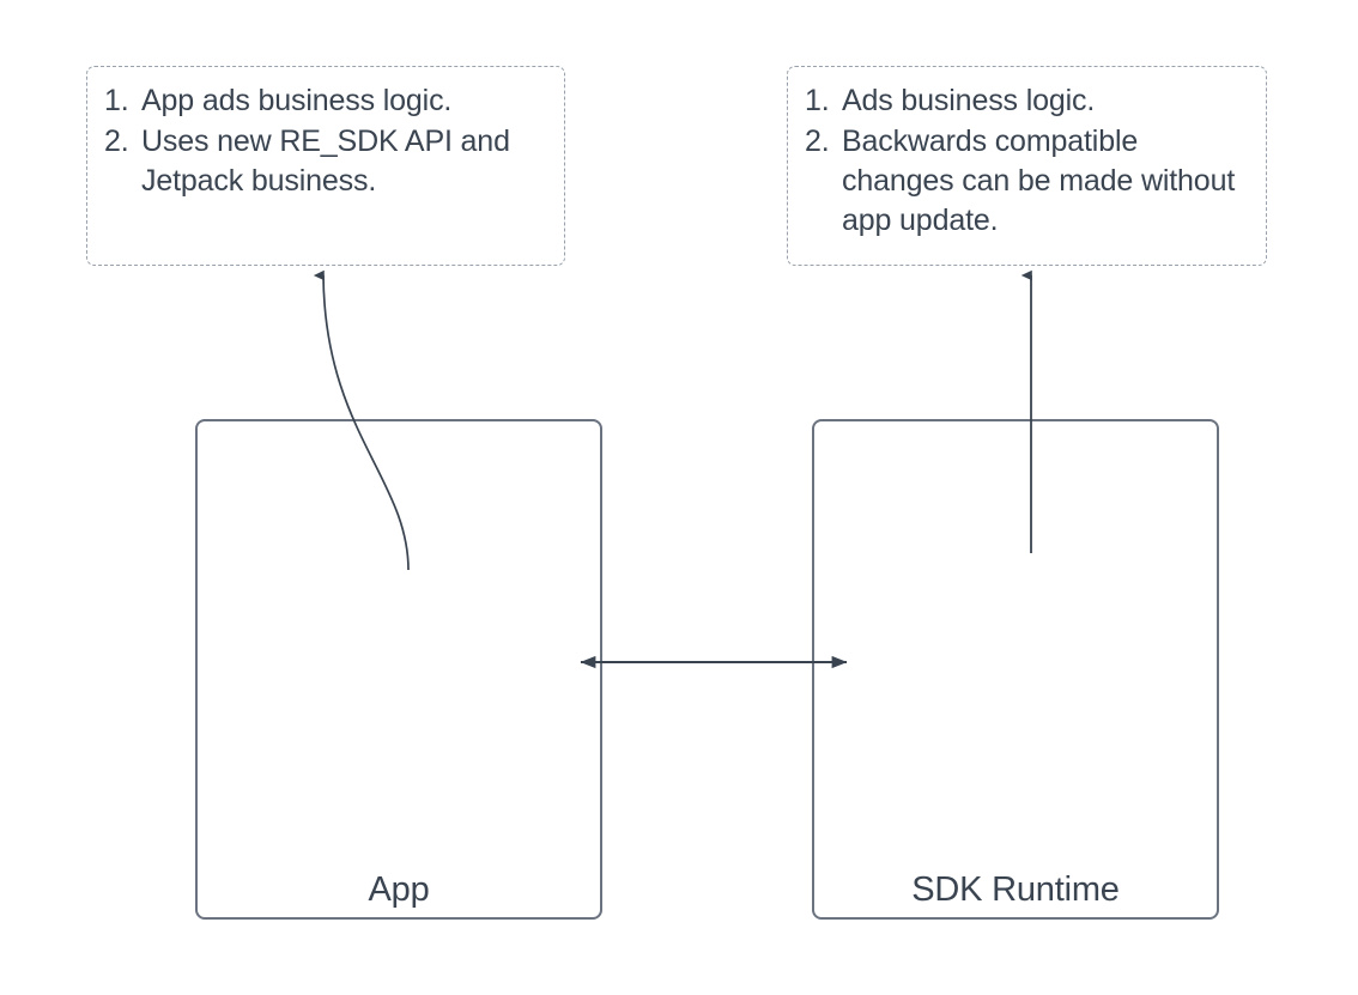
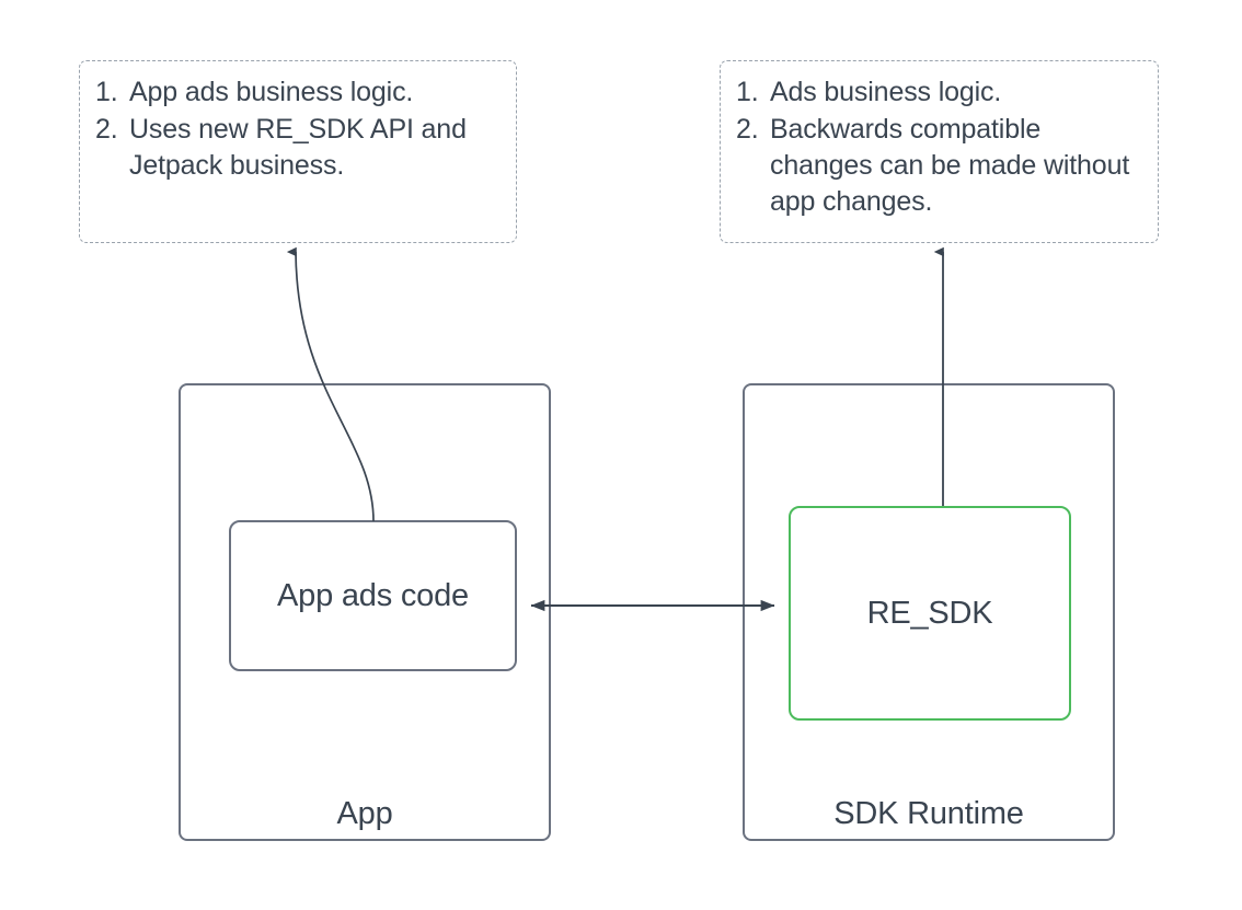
  1.
  App ads business logic.
  2.
  Uses new RE_SDK API and Jetpack business.
  1.
  Ads business logic.
  2.
- Backwards compatible changes can be made without app update.
+ Backwards compatible changes can be made without app changes.
  App
  SDK Runtime
+ App ads code
+ RE_SDK
